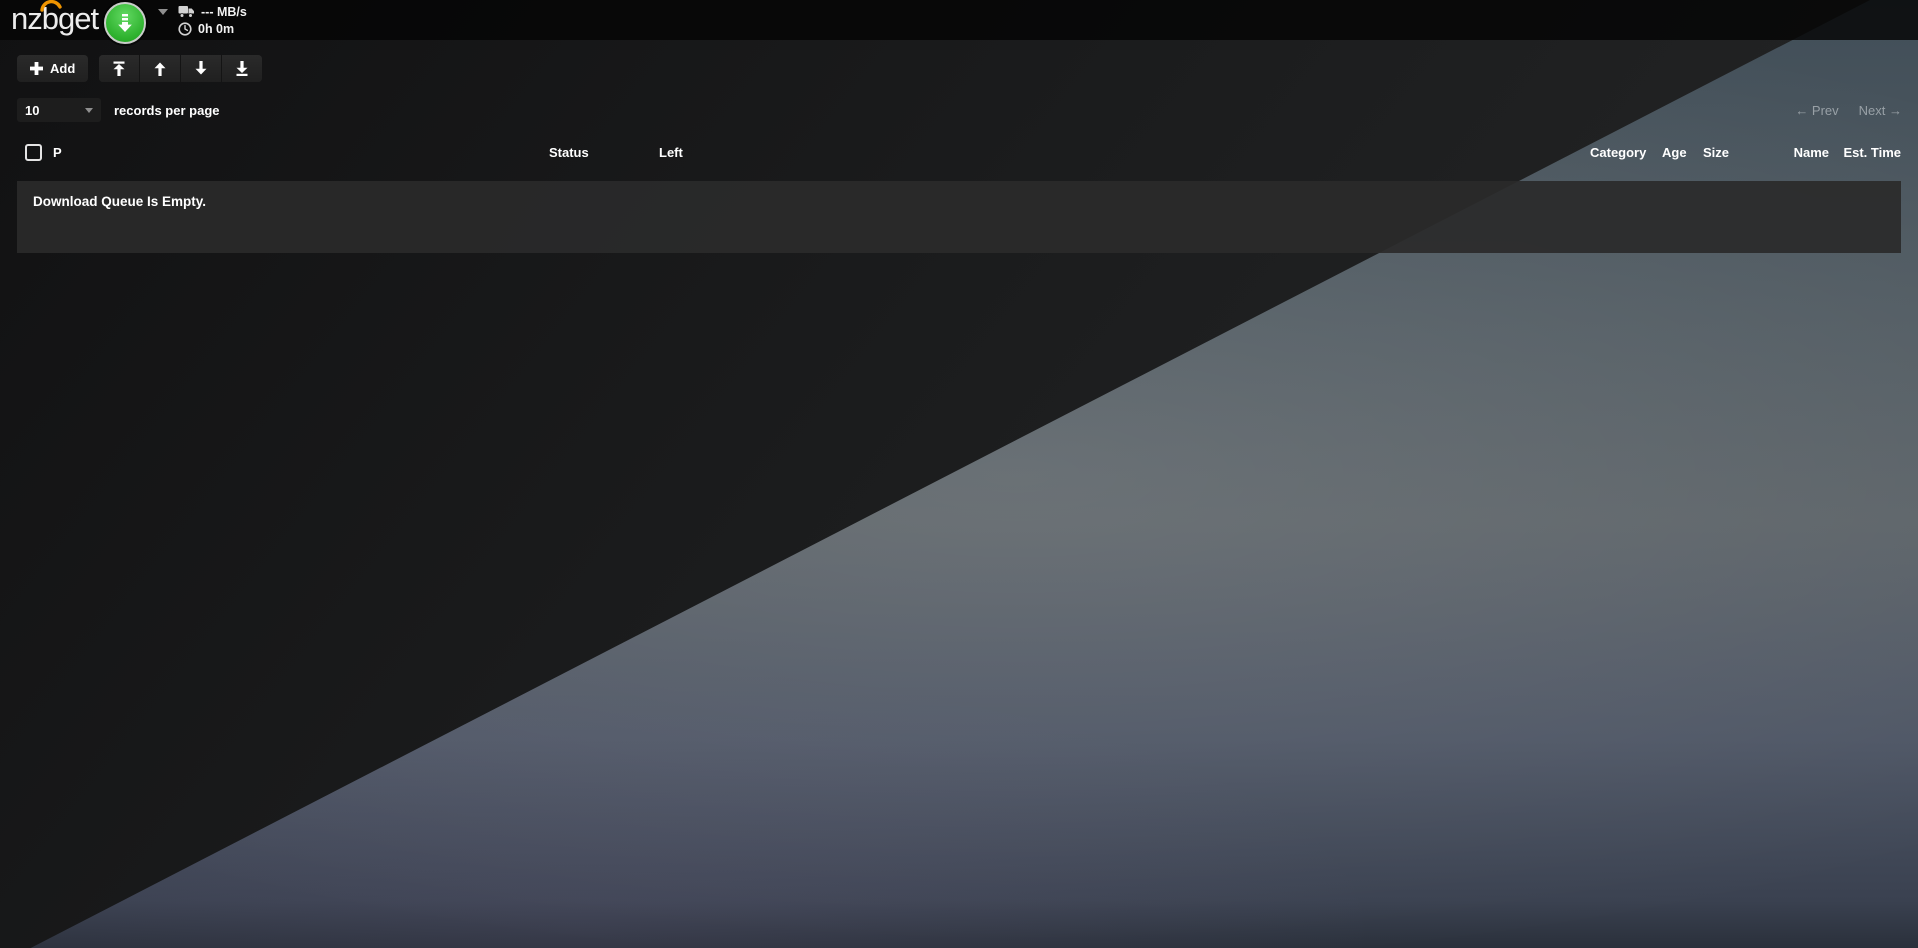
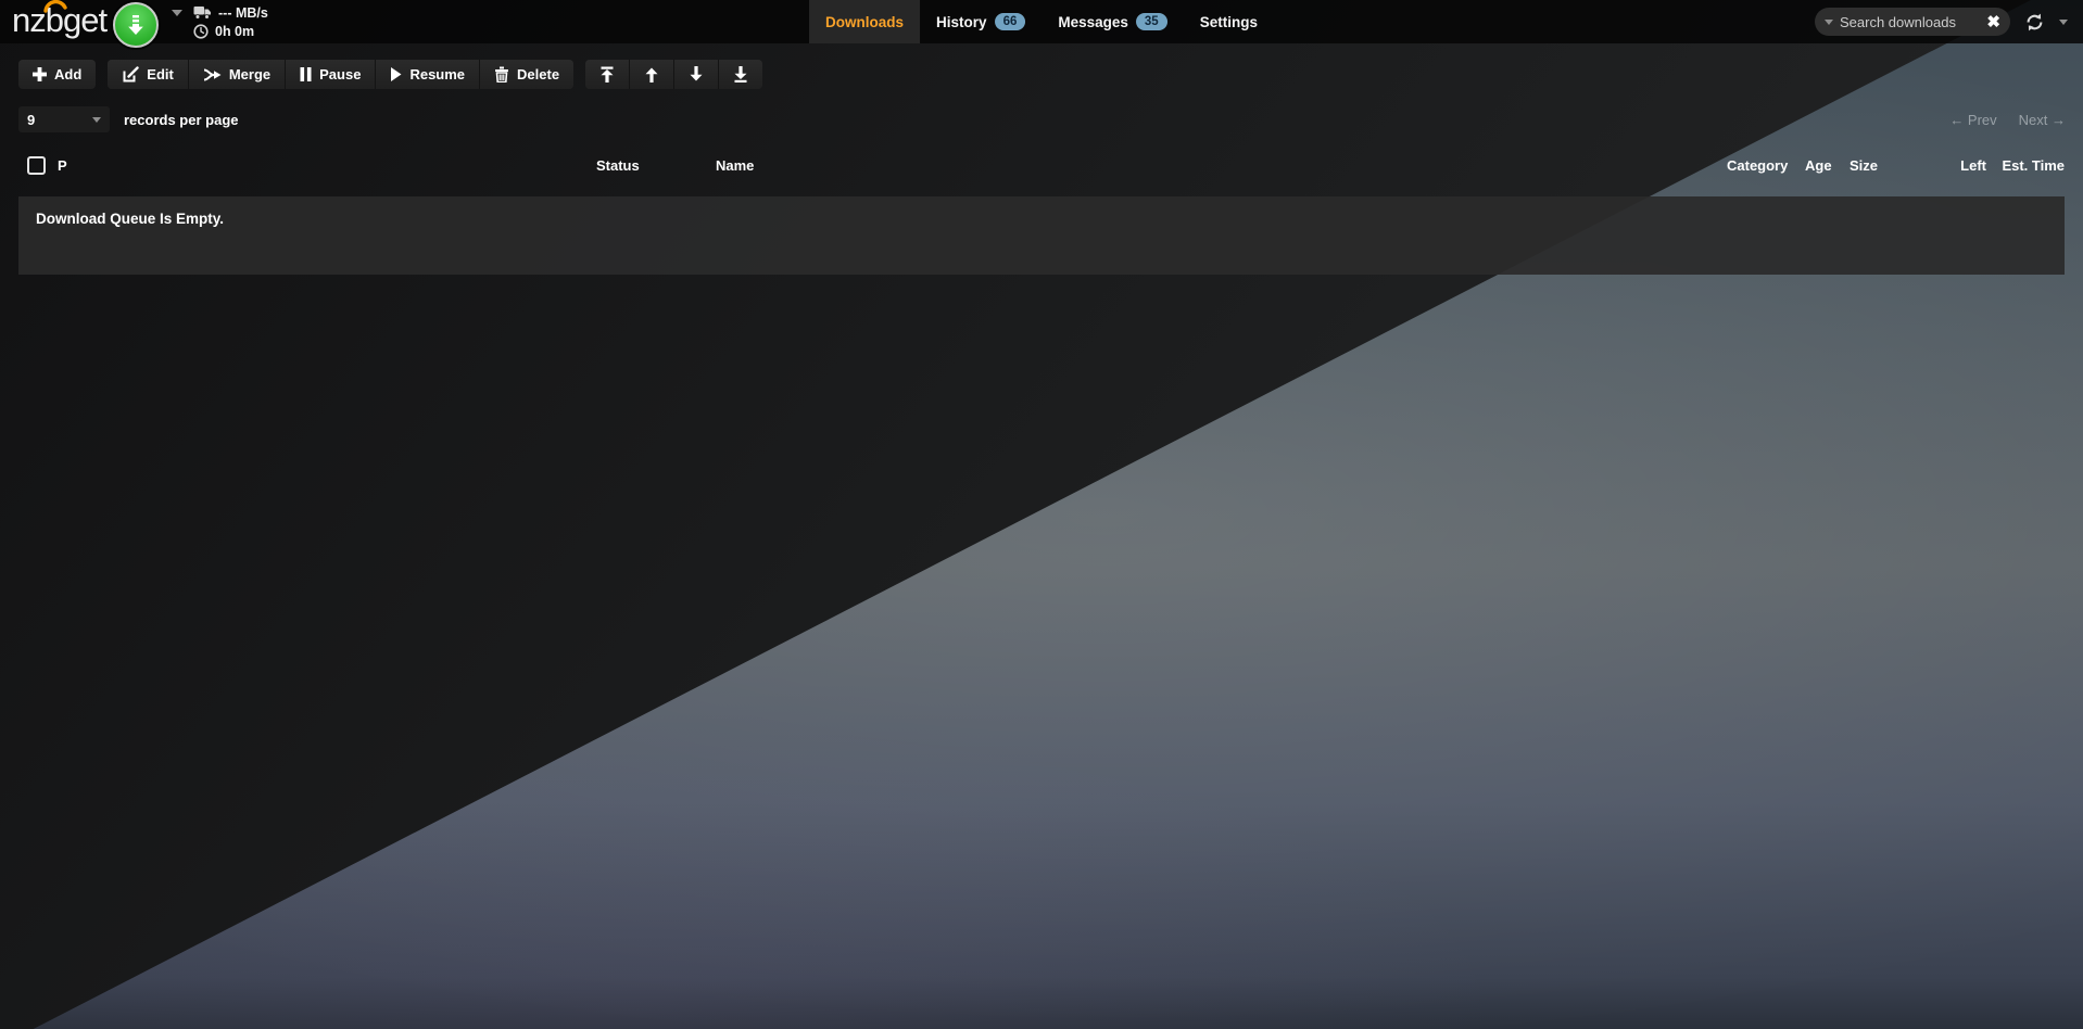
  nz bget
  --- MB/s
  0h 0m
+ Downloads
+ History
+ 66
+ Messages
+ 35
+ Settings
+ Search downloads
+ ✖
  Add
+ Edit
+ Merge
+ Pause
+ Resume
+ Delete
- 10
+ 9
  records per page
  ← Prev
  Next →
  P
  Status
- Left
+ Name
  Category
  Age
  Size
- Name
+ Left
  Est. Time
  Download Queue Is Empty.
